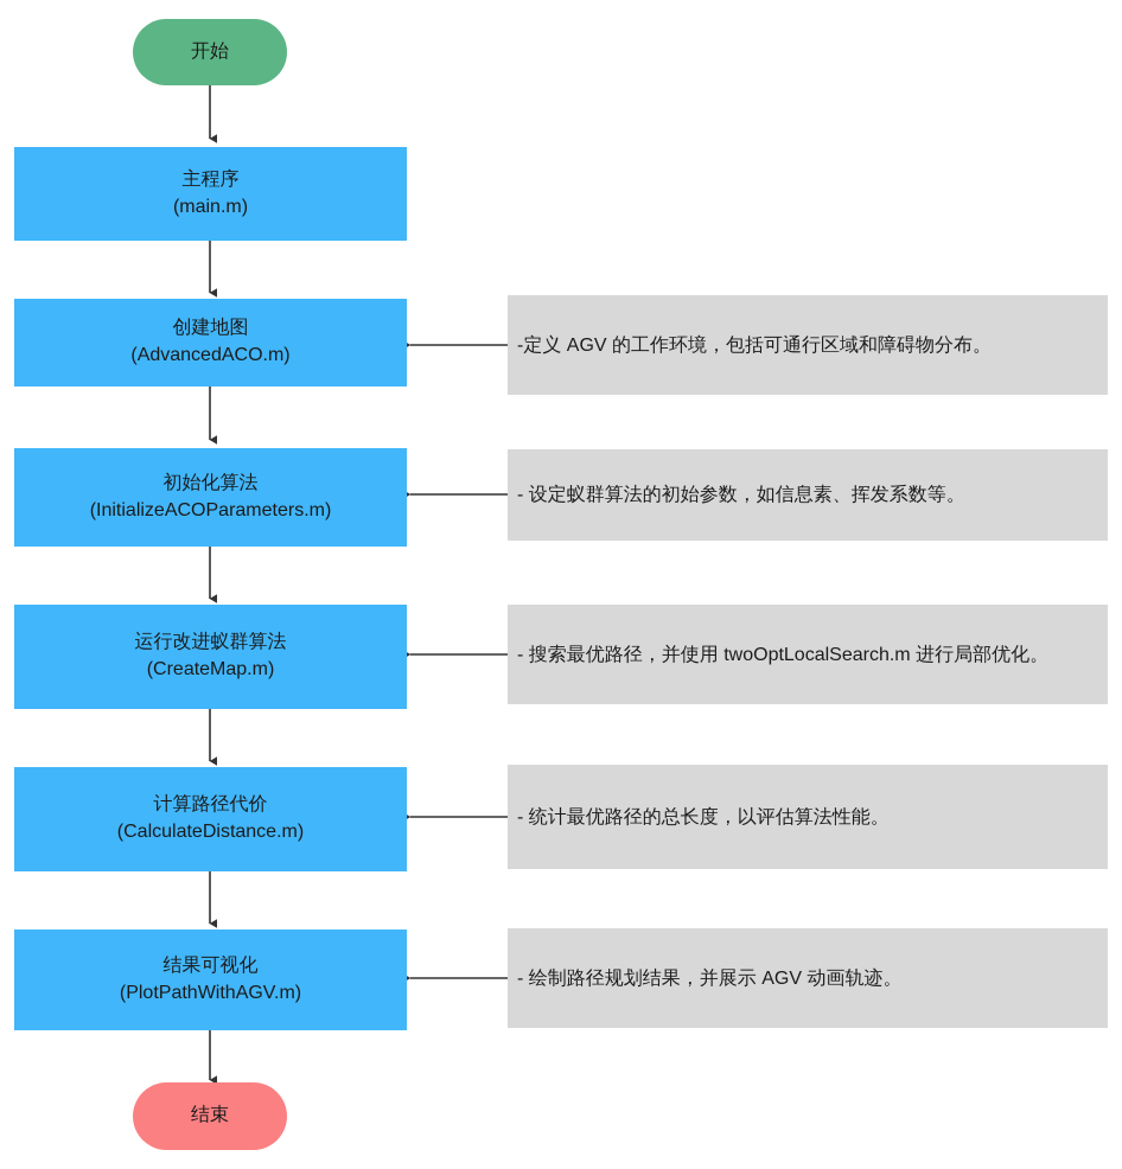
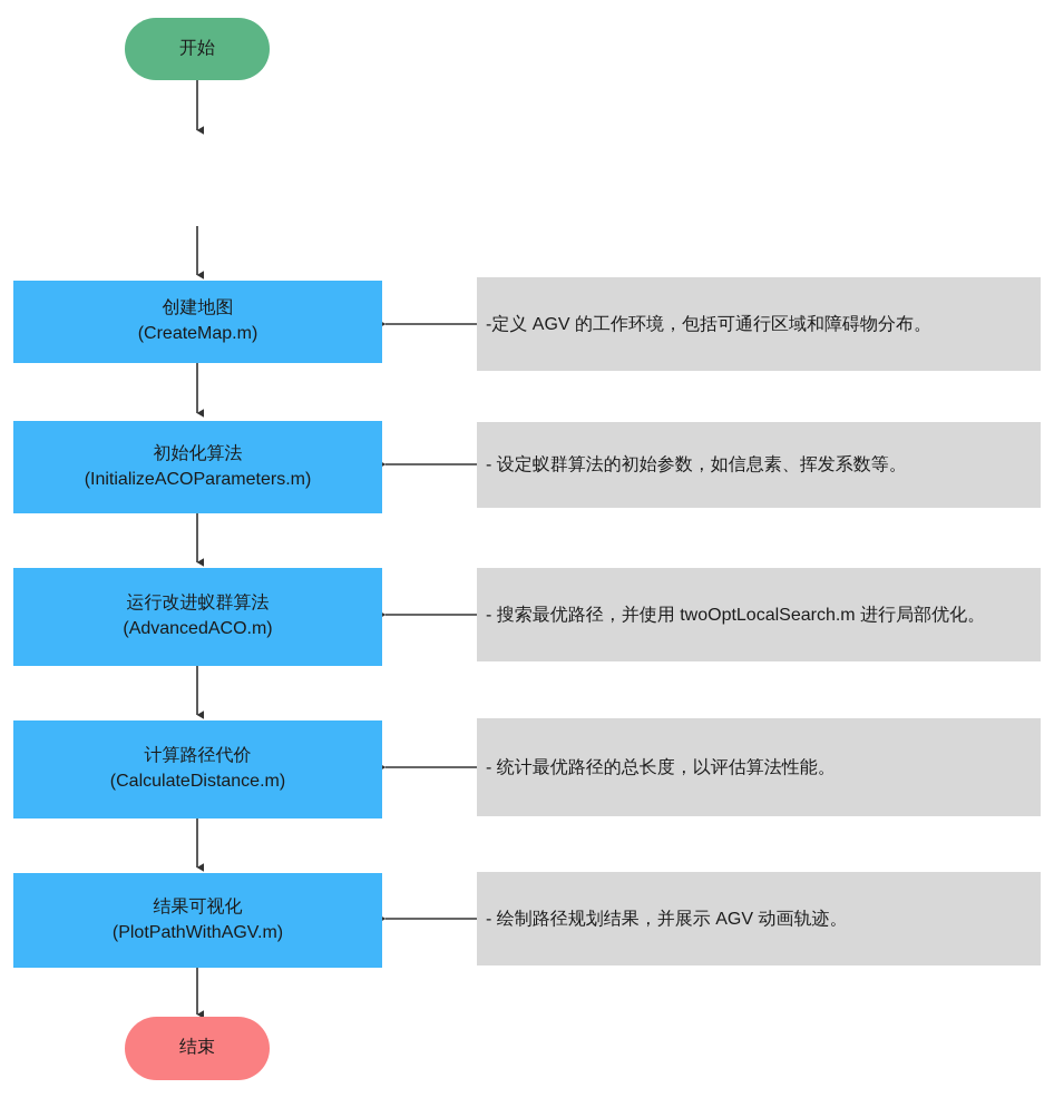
  开始
- 主程序
- (main.m)
  创建地图
- (AdvancedACO.m)
+ (CreateMap.m)
  初始化算法
  (InitializeACOParameters.m)
  运行改进蚁群算法
- (CreateMap.m)
+ (AdvancedACO.m)
  计算路径代价
  (CalculateDistance.m)
  结果可视化
  (PlotPathWithAGV.m)
  结束
  -定义 AGV 的工作环境，包括可通行区域和障碍物分布。
  - 设定蚁群算法的初始参数，如信息素、挥发系数等。
  - 搜索最优路径，并使用 twoOptLocalSearch.m 进行局部优化。
  - 统计最优路径的总长度，以评估算法性能。
  - 绘制路径规划结果，并展示 AGV 动画轨迹。
